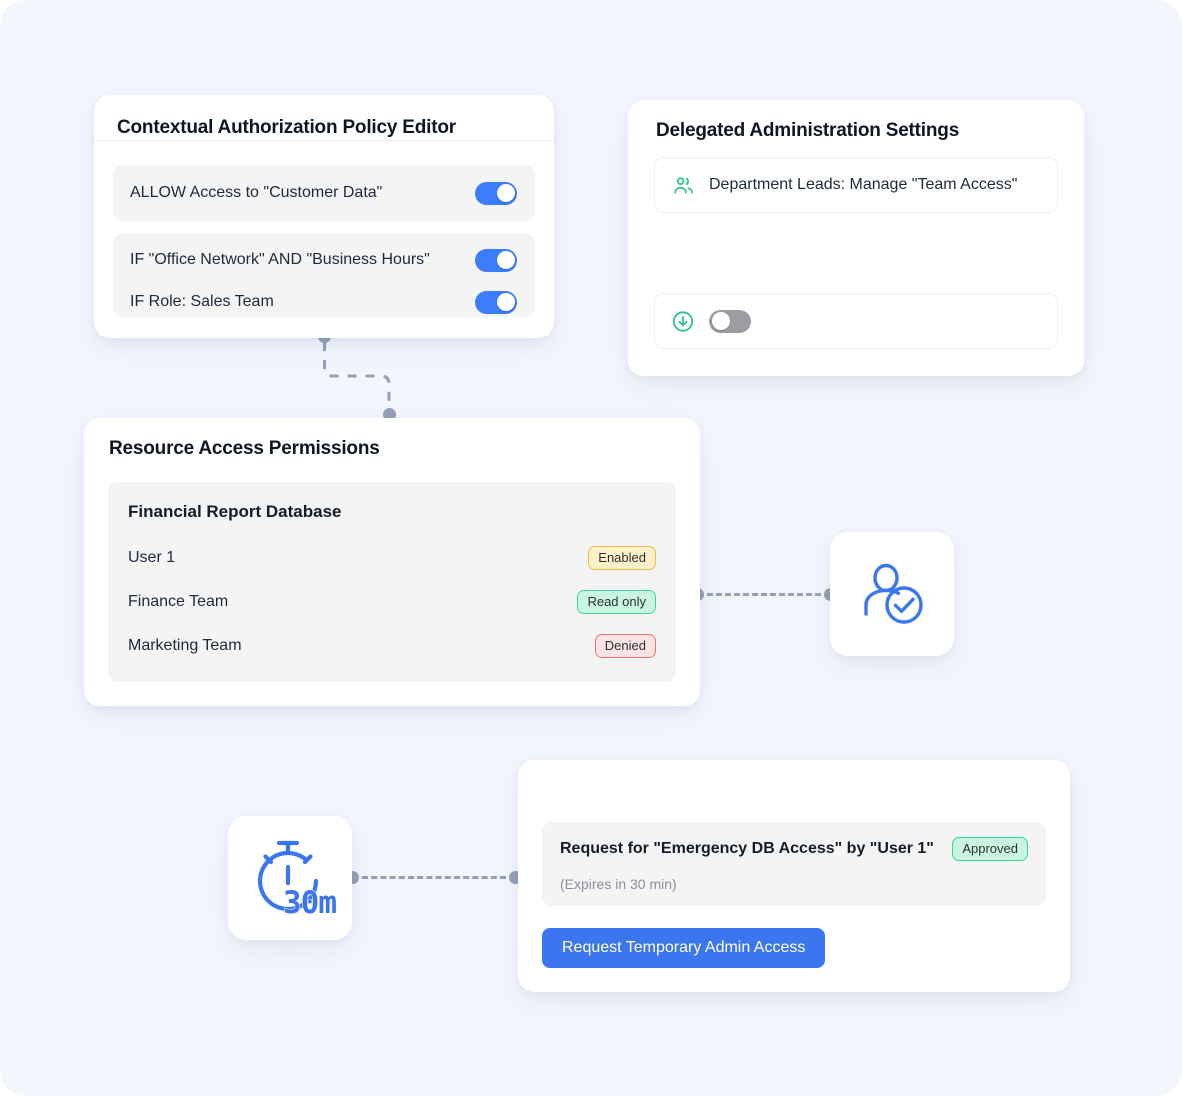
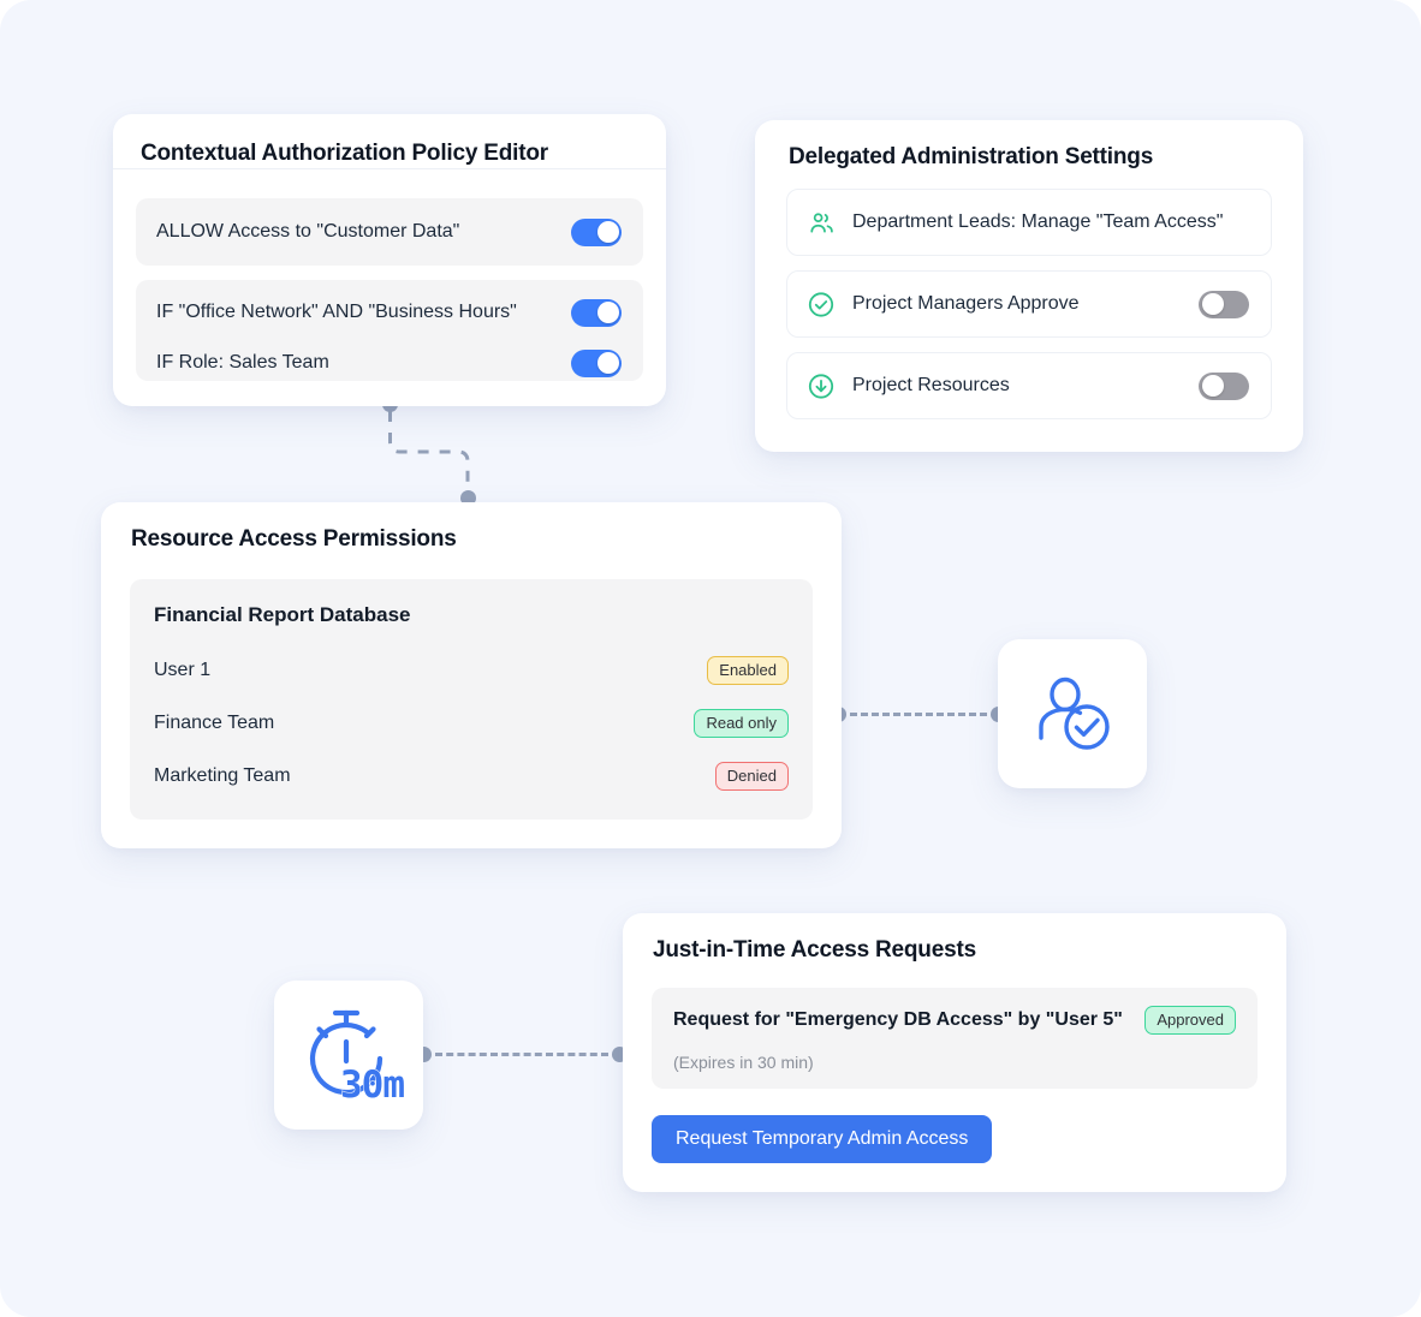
  Contextual Authorization Policy Editor
  ALLOW Access to "Customer Data"
  IF "Office Network" AND "Business Hours"
  IF Role: Sales Team
  Delegated Administration Settings
  Department Leads: Manage "Team Access"
+ Project Managers Approve
+ Project Resources
  Resource Access Permissions
  Financial Report Database
  User 1
  Enabled
  Finance Team
  Read only
  Marketing Team
  Denied
+ Just-in-Time Access Requests
- Request for "Emergency DB Access" by "User 1"
+ Request for "Emergency DB Access" by "User 5"
  Approved
  (Expires in 30 min)
  Request Temporary Admin Access
  30m
